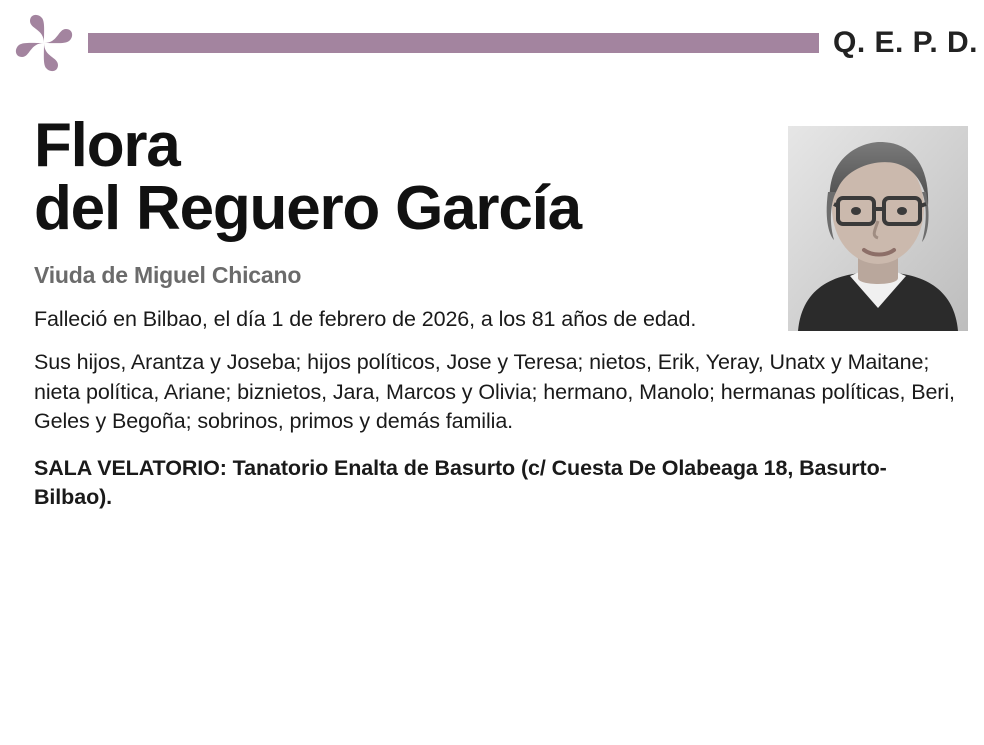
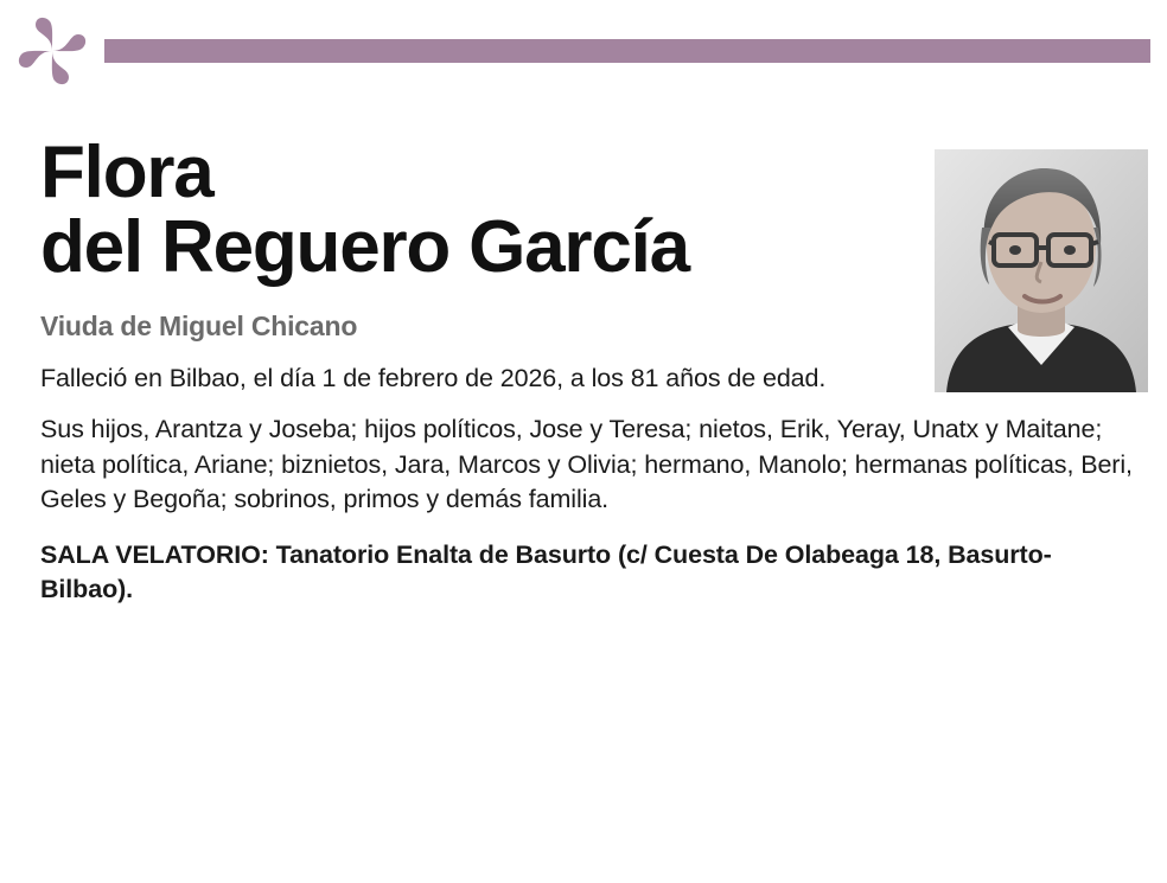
- Q. E. P. D.
  Flora
  del Reguero García
  Viuda de Miguel Chicano
  Falleció en Bilbao, el día 1 de febrero de 2026, a los 81 años de edad.
  Sus hijos, Arantza y Joseba; hijos políticos, Jose y Teresa; nietos, Erik, Yeray, Unatx y Maitane; nieta política, Ariane; biznietos, Jara, Marcos y Olivia; hermano, Manolo; hermanas políticas, Beri, Geles y Begoña; sobrinos, primos y demás familia.
  SALA VELATORIO: Tanatorio Enalta de Basurto (c/ Cuesta De Olabeaga 18, Basurto-Bilbao).
